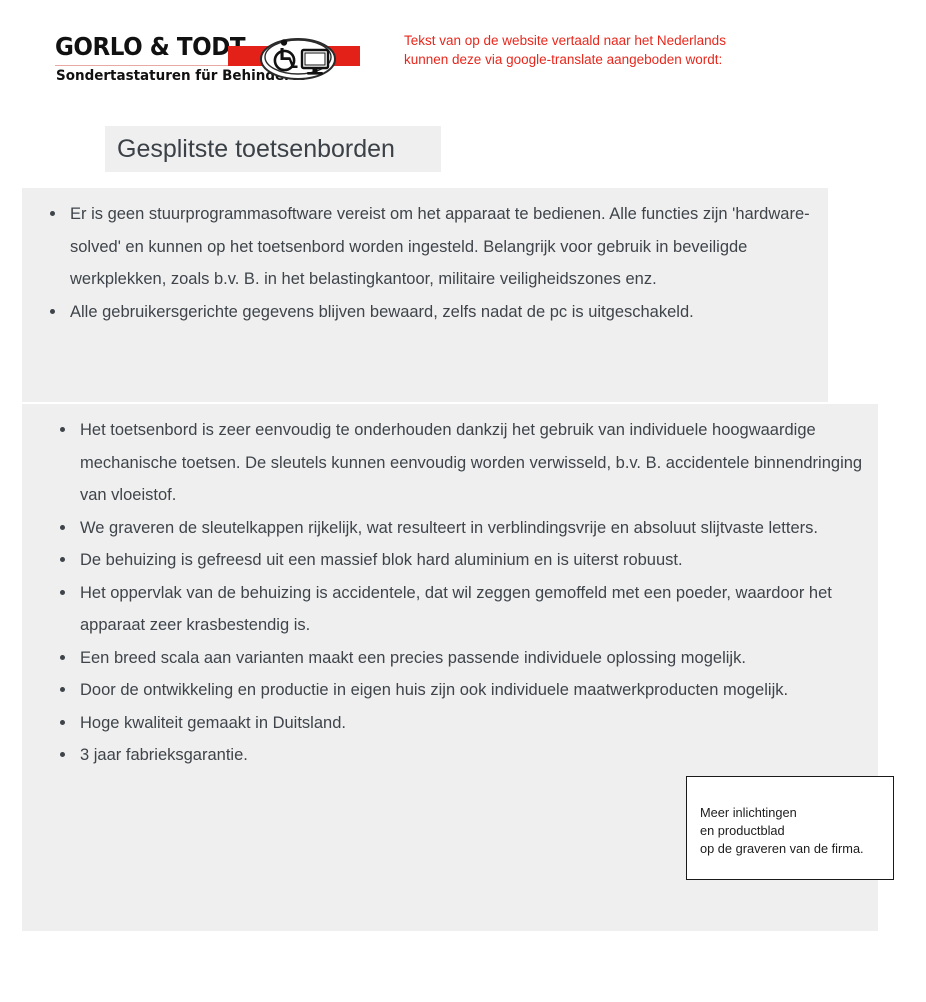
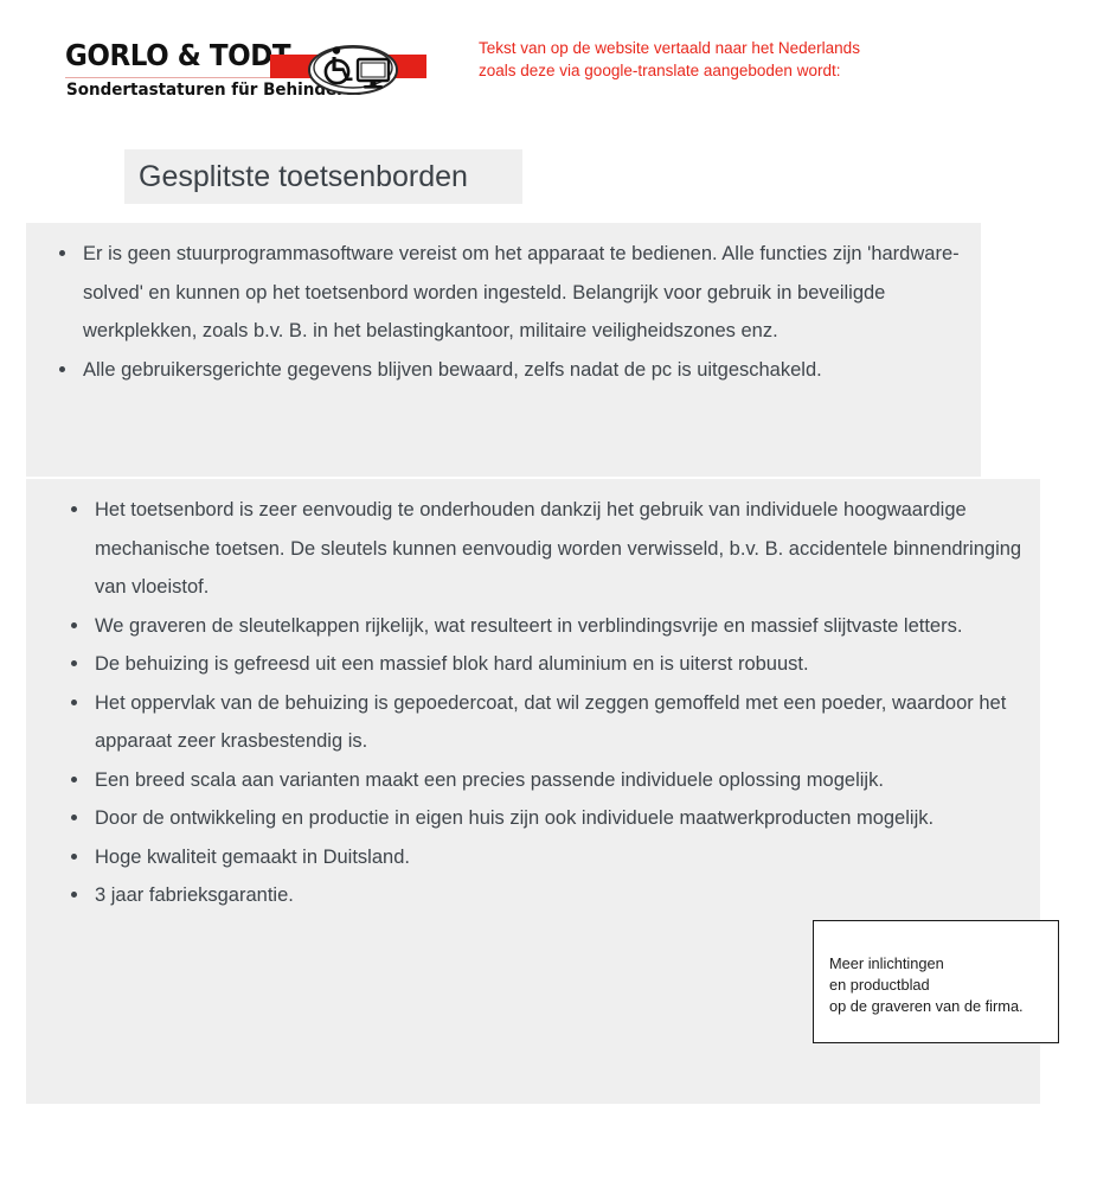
  GORLO & TOD
  Sondertastaturen für Behind
  Tekst van op de website vertaald naar het Nederlands
- kunnen deze via google-translate aangeboden wordt:
+ zoals deze via google-translate aangeboden wordt:
  Gesplitste toetsenborden
  Er is geen stuurprogrammasoftware vereist om het apparaat te bedienen. Alle functies zijn 'hardware-solved' en kunnen op het toetsenbord worden ingesteld. Belangrijk voor gebruik in beveiligde werkplekken, zoals b.v. B. in het belastingkantoor, militaire veiligheidszones enz.
  Alle gebruikersgerichte gegevens blijven bewaard, zelfs nadat de pc is uitgeschakeld.
  Het toetsenbord is zeer eenvoudig te onderhouden dankzij het gebruik van individuele hoogwaardige mechanische toetsen. De sleutels kunnen eenvoudig worden verwisseld, b.v. B. accidentele binnendringing van vloeistof.
- We graveren de sleutelkappen rijkelijk, wat resulteert in verblindingsvrije en absoluut slijtvaste letters.
+ We graveren de sleutelkappen rijkelijk, wat resulteert in verblindingsvrije en massief slijtvaste letters.
  De behuizing is gefreesd uit een massief blok hard aluminium en is uiterst robuust.
- Het oppervlak van de behuizing is accidentele, dat wil zeggen gemoffeld met een poeder, waardoor het apparaat zeer krasbestendig is.
+ Het oppervlak van de behuizing is gepoedercoat, dat wil zeggen gemoffeld met een poeder, waardoor het apparaat zeer krasbestendig is.
  Een breed scala aan varianten maakt een precies passende individuele oplossing mogelijk.
  Door de ontwikkeling en productie in eigen huis zijn ook individuele maatwerkproducten mogelijk.
  Hoge kwaliteit gemaakt in Duitsland.
  3 jaar fabrieksgarantie.
  Meer inlichtingen
  en productblad
  op de graveren van de firma.
